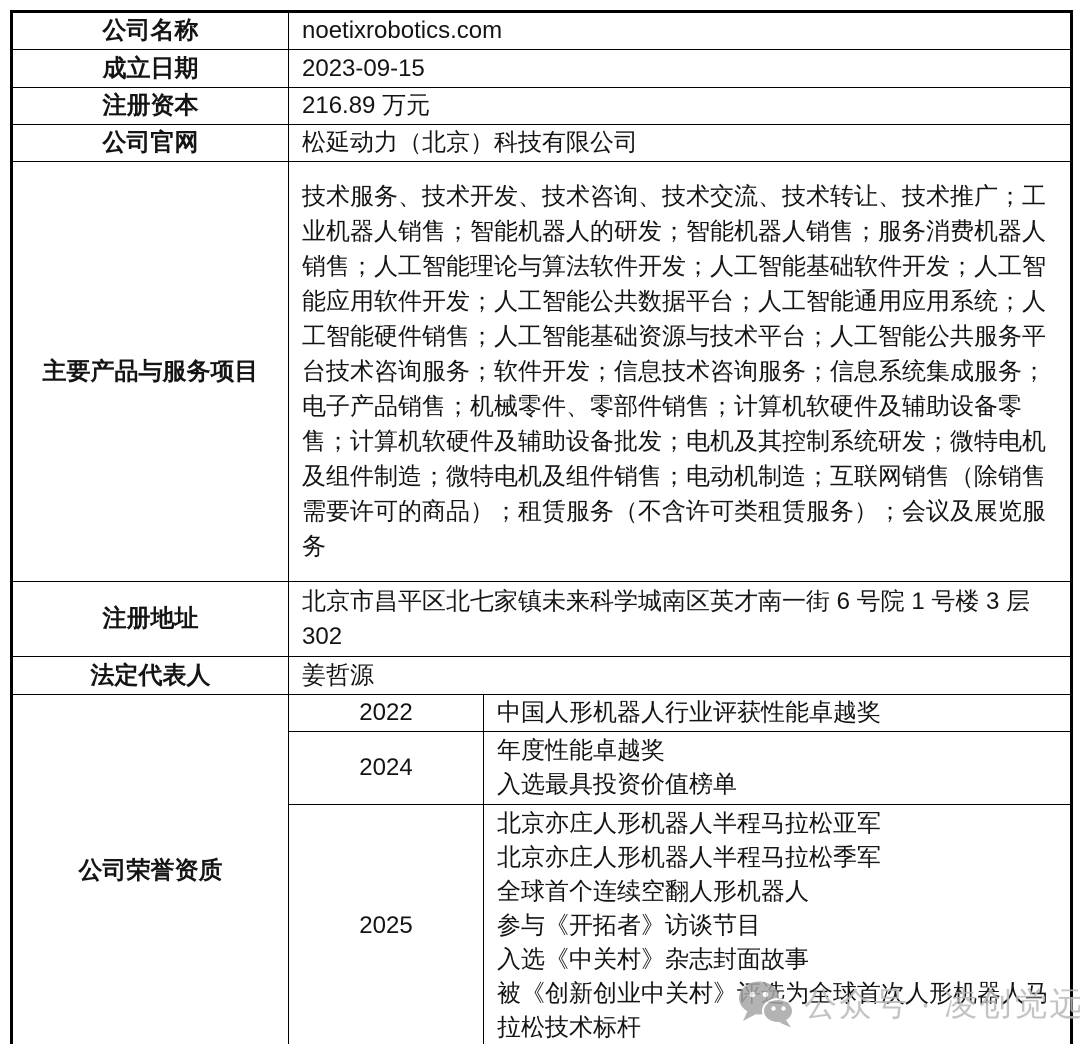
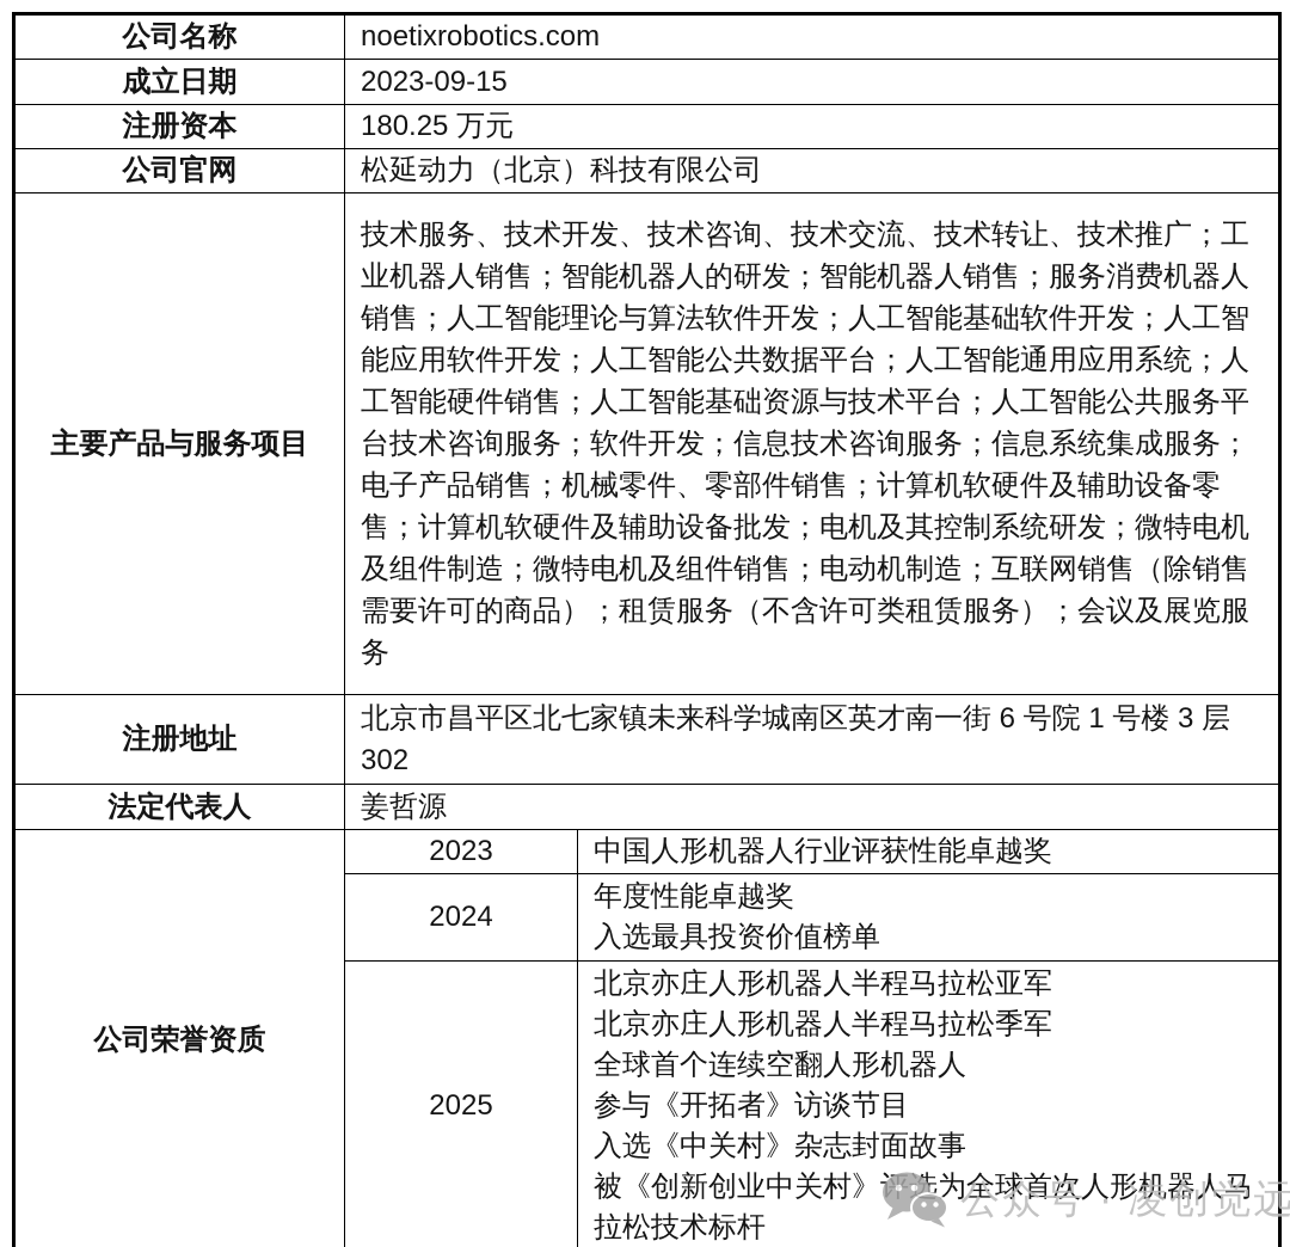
  公司名称	noetixrobotics.com
  成立日期	2023-09-15
- 注册资本	216.89 万元
+ 注册资本	180.25 万元
  公司官网	松延动力（北京）科技有限公司
  主要产品与服务项目	技术服务、技术开发、技术咨询、技术交流、技术转让、技术推广；工业机器人销售；智能机器人的研发；智能机器人销售；服务消费机器人销售；人工智能理论与算法软件开发；人工智能基础软件开发；人工智能应用软件开发；人工智能公共数据平台；人工智能通用应用系统；人工智能硬件销售；人工智能基础资源与技术平台；人工智能公共服务平台技术咨询服务；软件开发；信息技术咨询服务；信息系统集成服务；电子产品销售；机械零件、零部件销售；计算机软硬件及辅助设备零售；计算机软硬件及辅助设备批发；电机及其控制系统研发；微特电机及组件制造；微特电机及组件销售；电动机制造；互联网销售（除销售需要许可的商品）；租赁服务（不含许可类租赁服务）；会议及展览服务
  注册地址	北京市昌平区北七家镇未来科学城南区英才南一街 6 号院 1 号楼 3 层 302
  法定代表人	姜哲源
- 公司荣誉资质	2022	中国人形机器人行业评获性能卓越奖
+ 公司荣誉资质	2023	中国人形机器人行业评获性能卓越奖
  2024	年度性能卓越奖 入选最具投资价值榜单
  2025	北京亦庄人形机器人半程马拉松亚军 北京亦庄人形机器人半程马拉松季军 全球首个连续空翻人形机器人 参与《开拓者》访谈节目 入选《中关村》杂志封面故事 被《创新创业中关村》评选为全球首次人形机器人马拉松技术标杆
  公众号 · 凌创觉远
